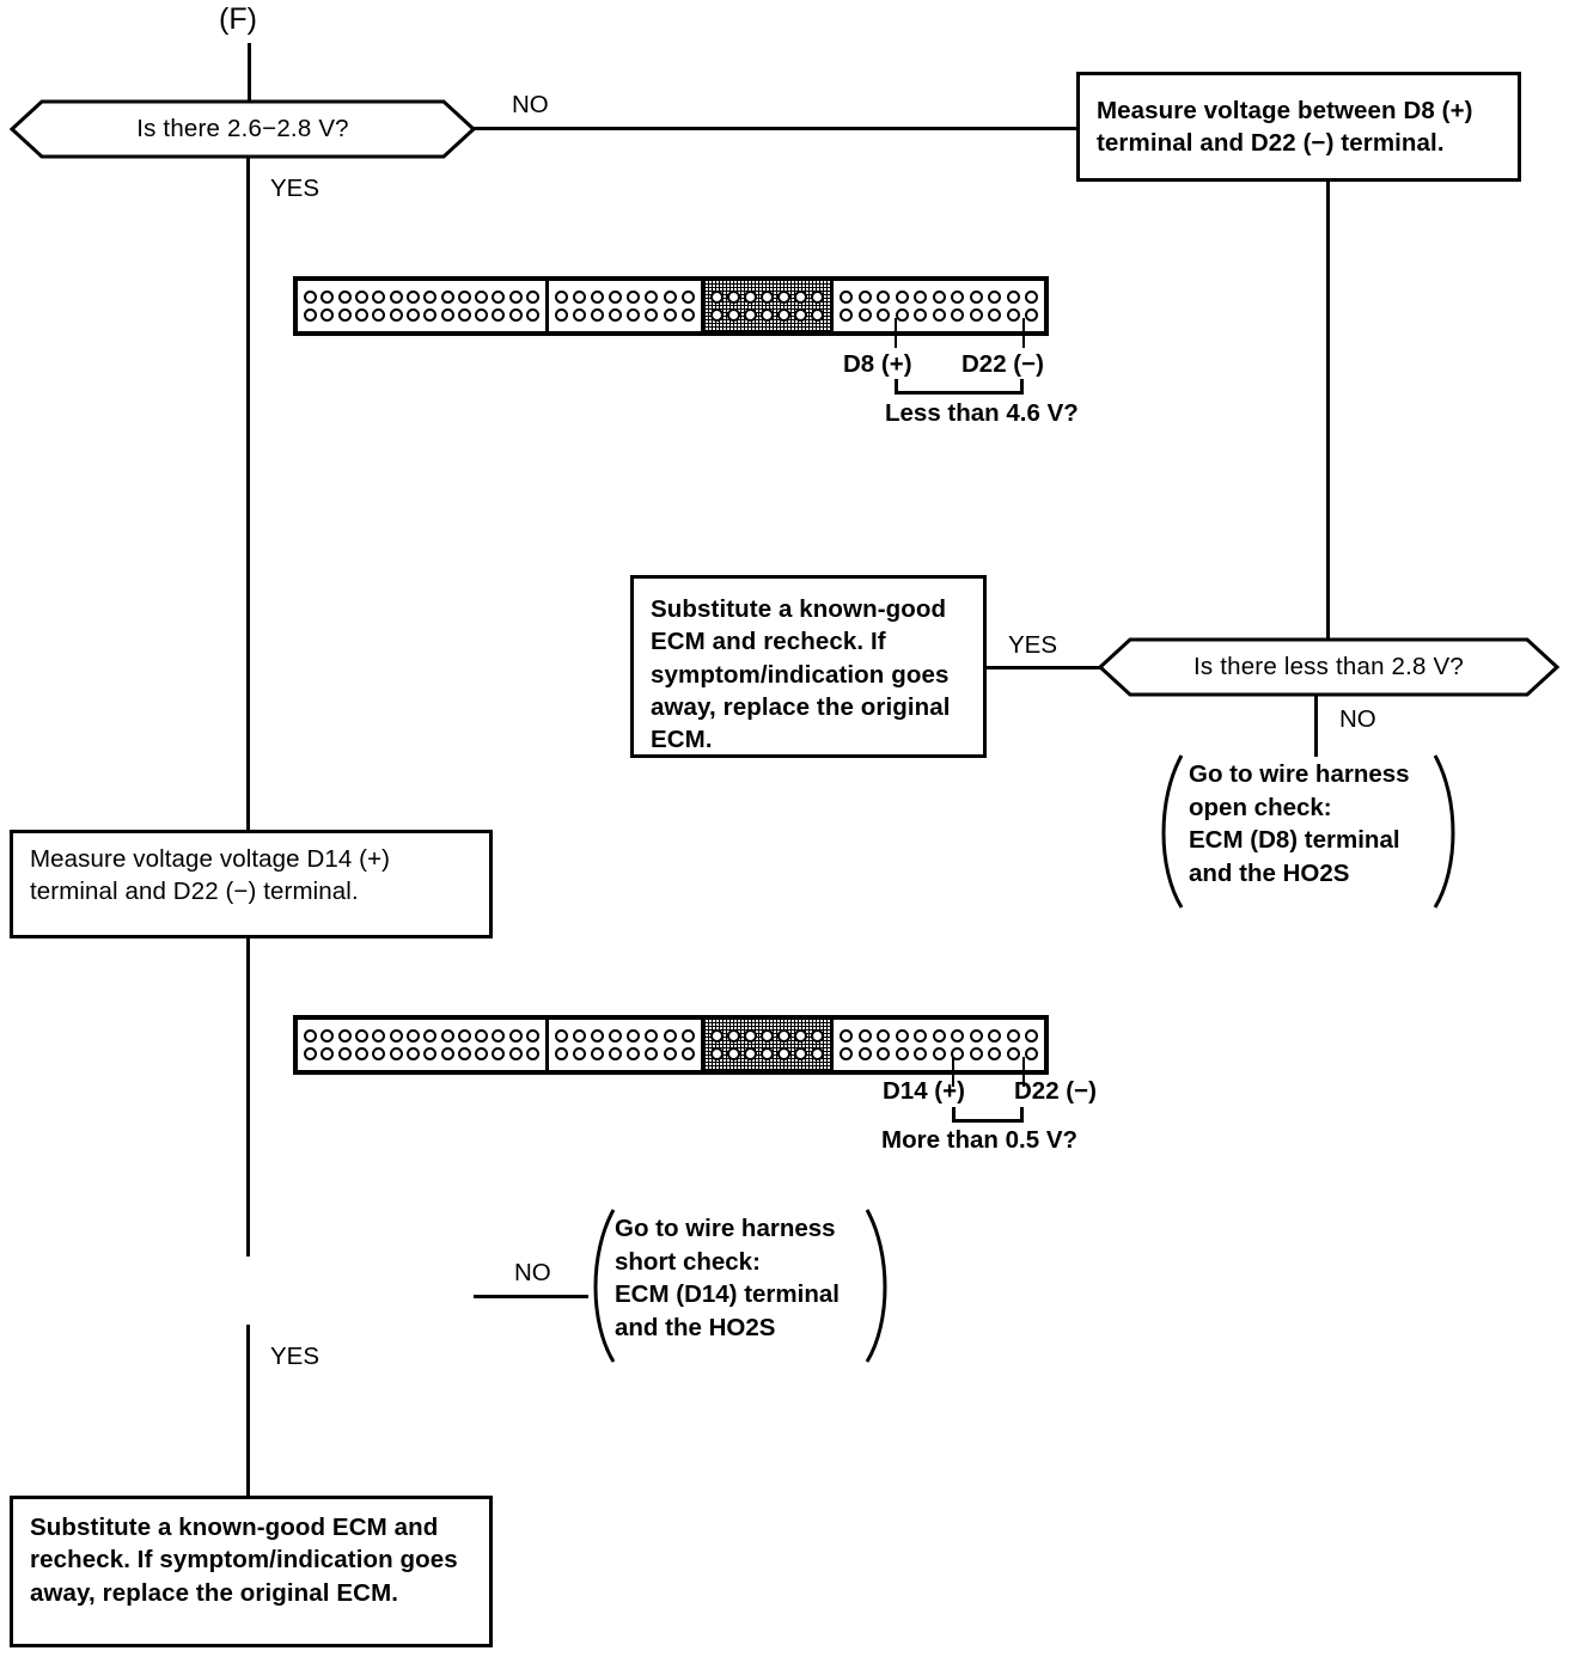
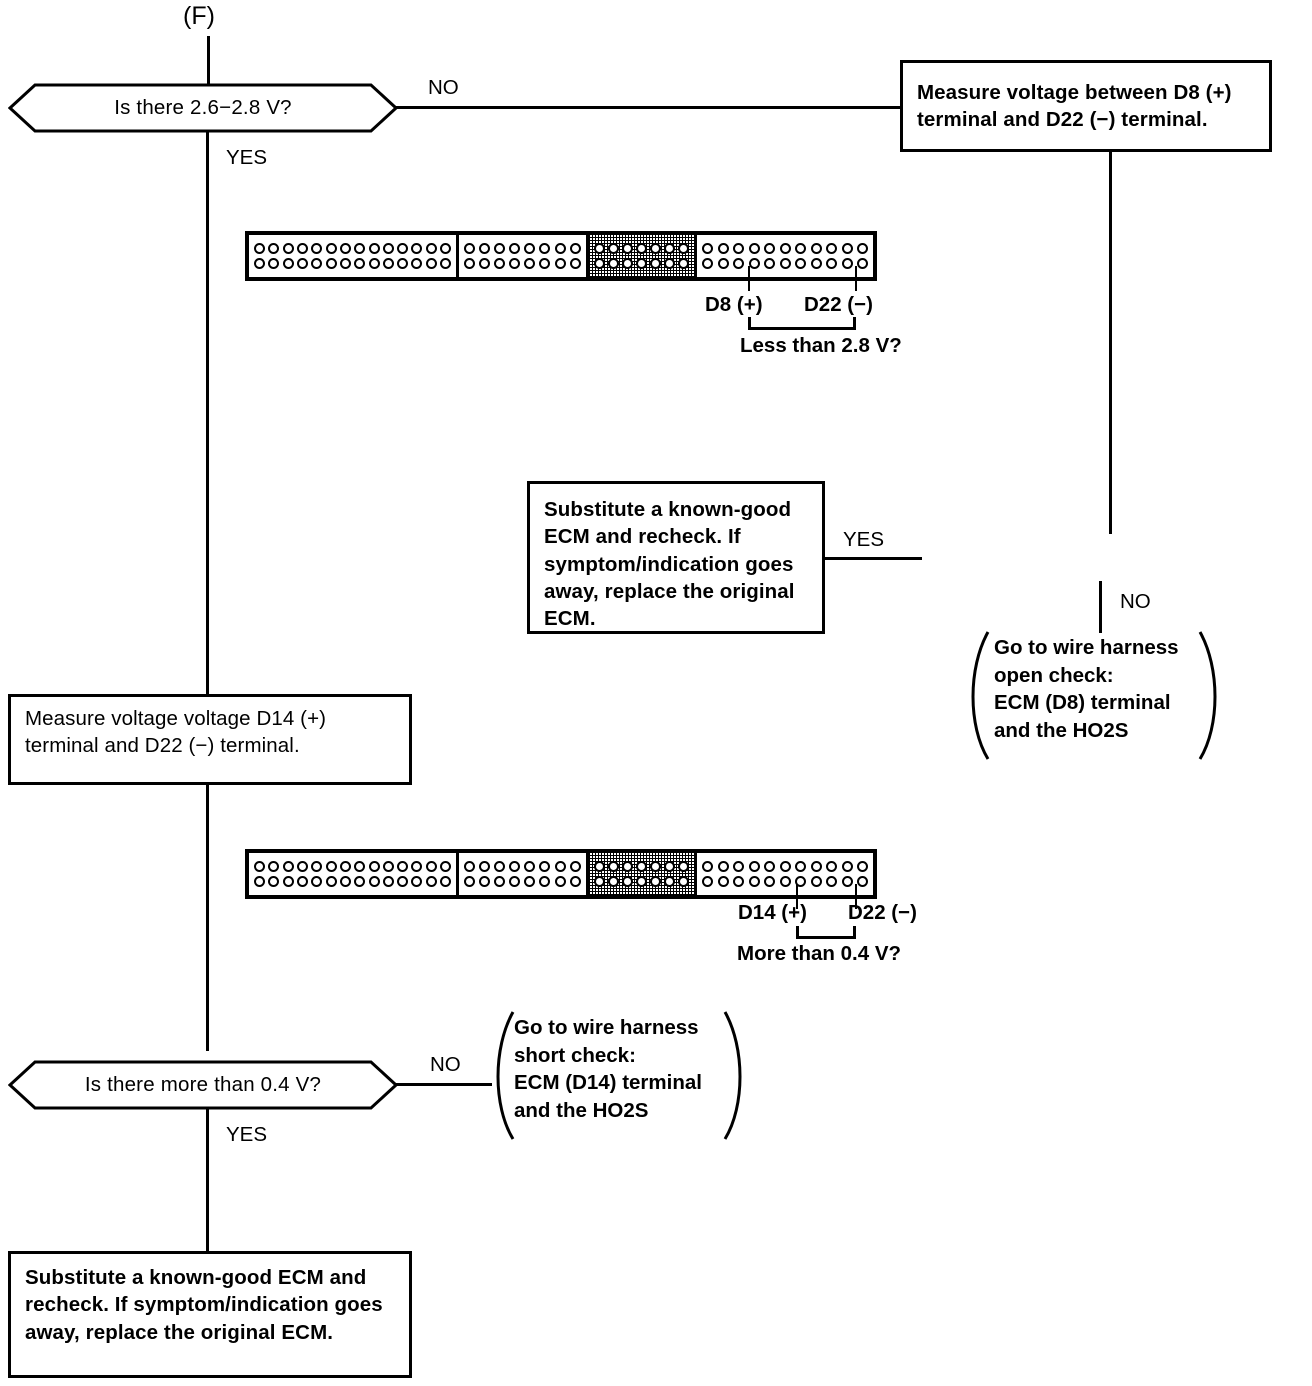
  (F)
  Is there 2.6−2.8 V?
  NO
  YES
  Measure voltage between D8 (+) terminal and D22 (−) terminal.
  D8 (+)
  D22 (−)
- Less than 4.6 V?
+ Less than 2.8 V?
  Substitute a known-good ECM and recheck. If symptom/indication goes away, replace the original ECM.
  YES
- Is there less than 2.8 V?
  NO
  Go to wire harness
  open check:
  ECM (D8) terminal
  and the HO2S
  Measure voltage voltage D14 (+) terminal and D22 (−) terminal.
  D14 (+)
  D22 (−)
- More than 0.5 V?
+ More than 0.4 V?
+ Is there more than 0.4 V?
  NO
  YES
  Go to wire harness
  short check:
  ECM (D14) terminal
  and the HO2S
  Substitute a known-good ECM and recheck. If symptom/indication goes away, replace the original ECM.
